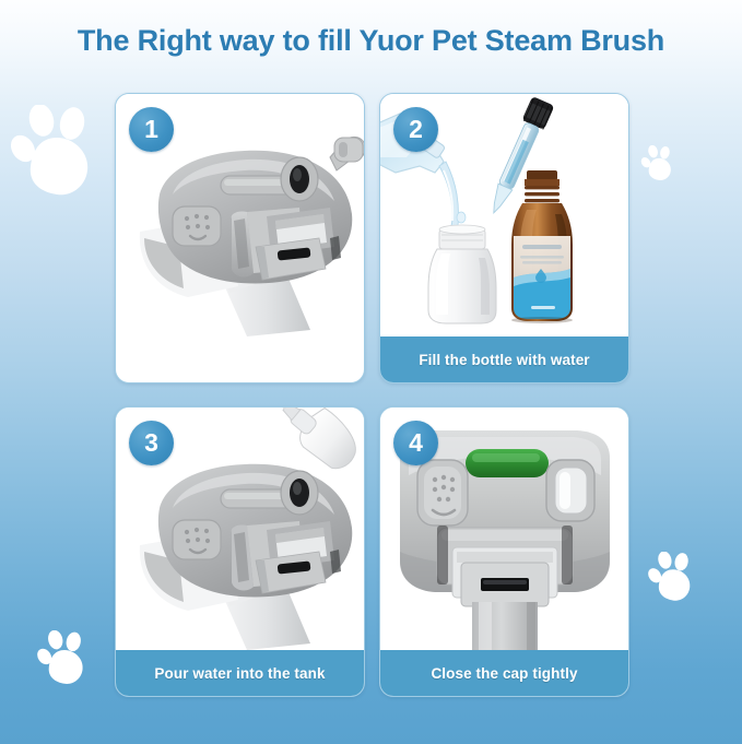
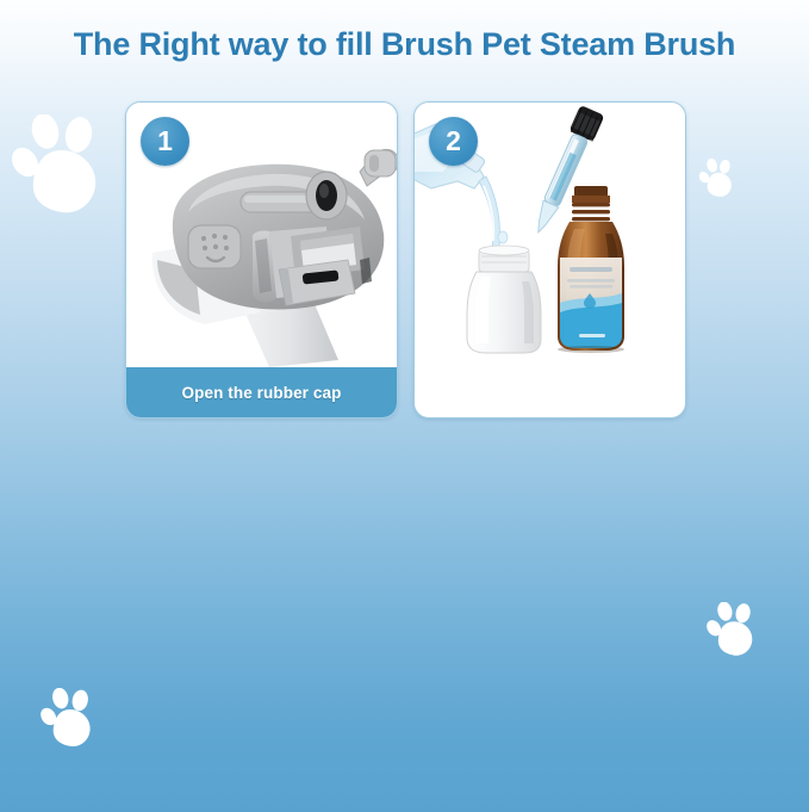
- The Right way to fill Yuor Pet Steam Brush
+ The Right way to fill Brush Pet Steam Brush
  1
+ Open the rubber cap
  2
- Fill the bottle with water
- 3
- Pour water into the tank
- 4
- Close the cap tightly
